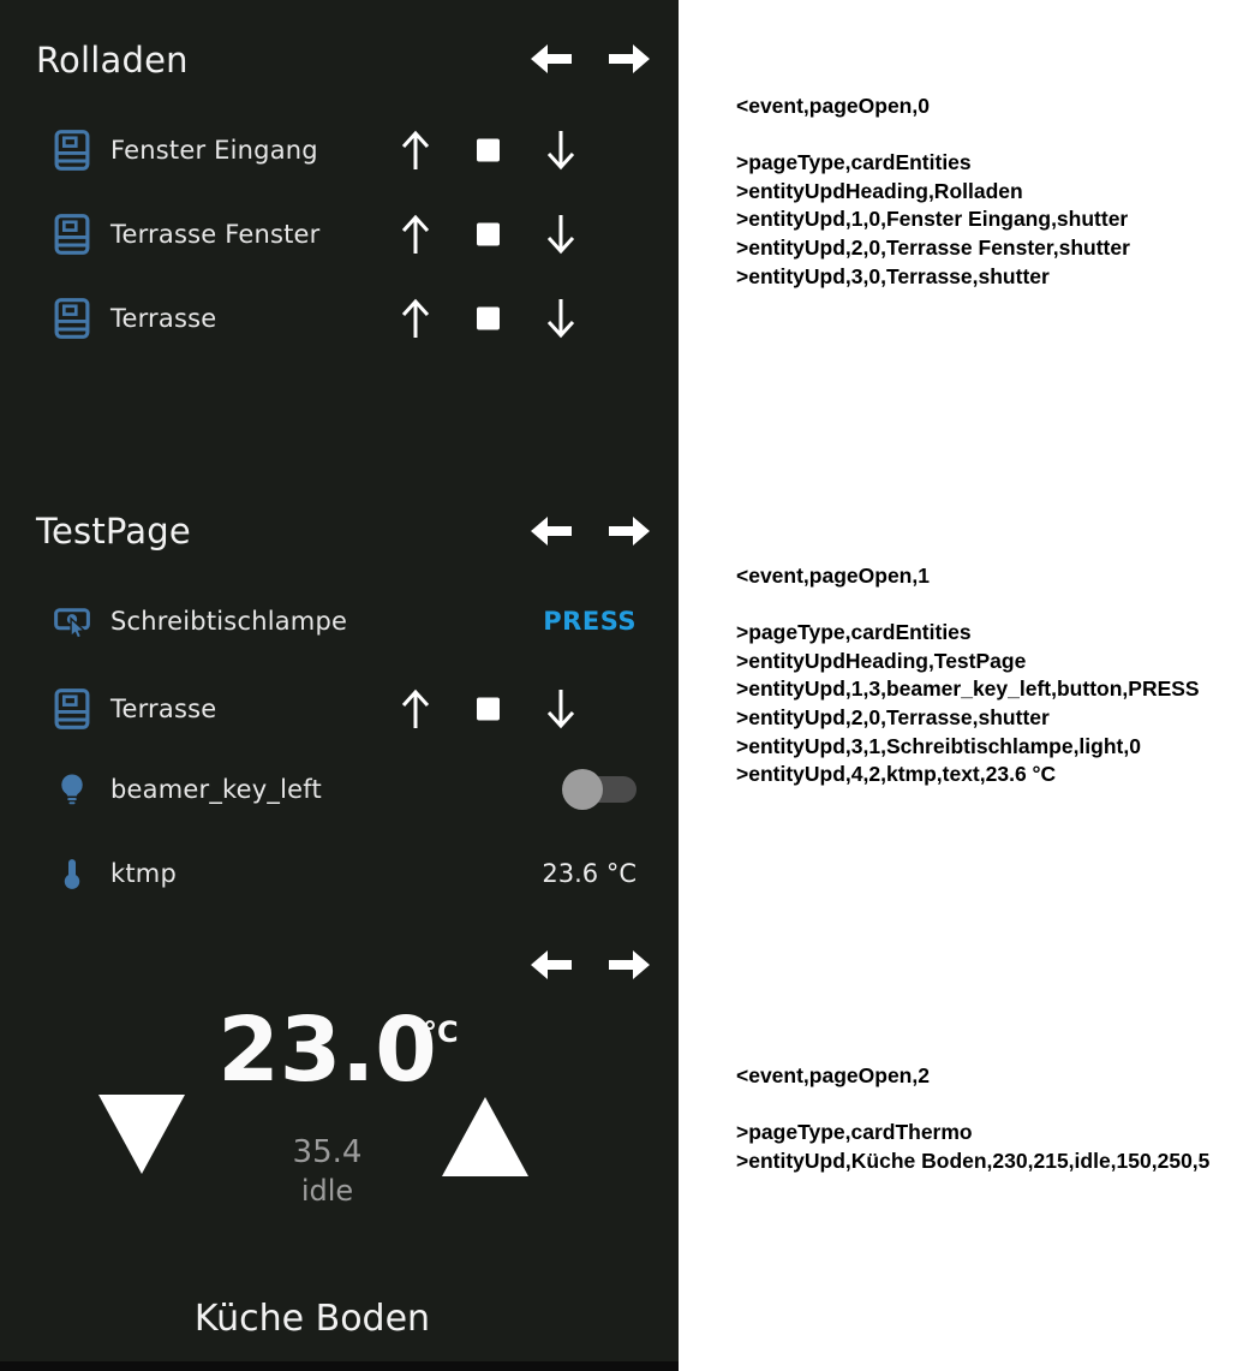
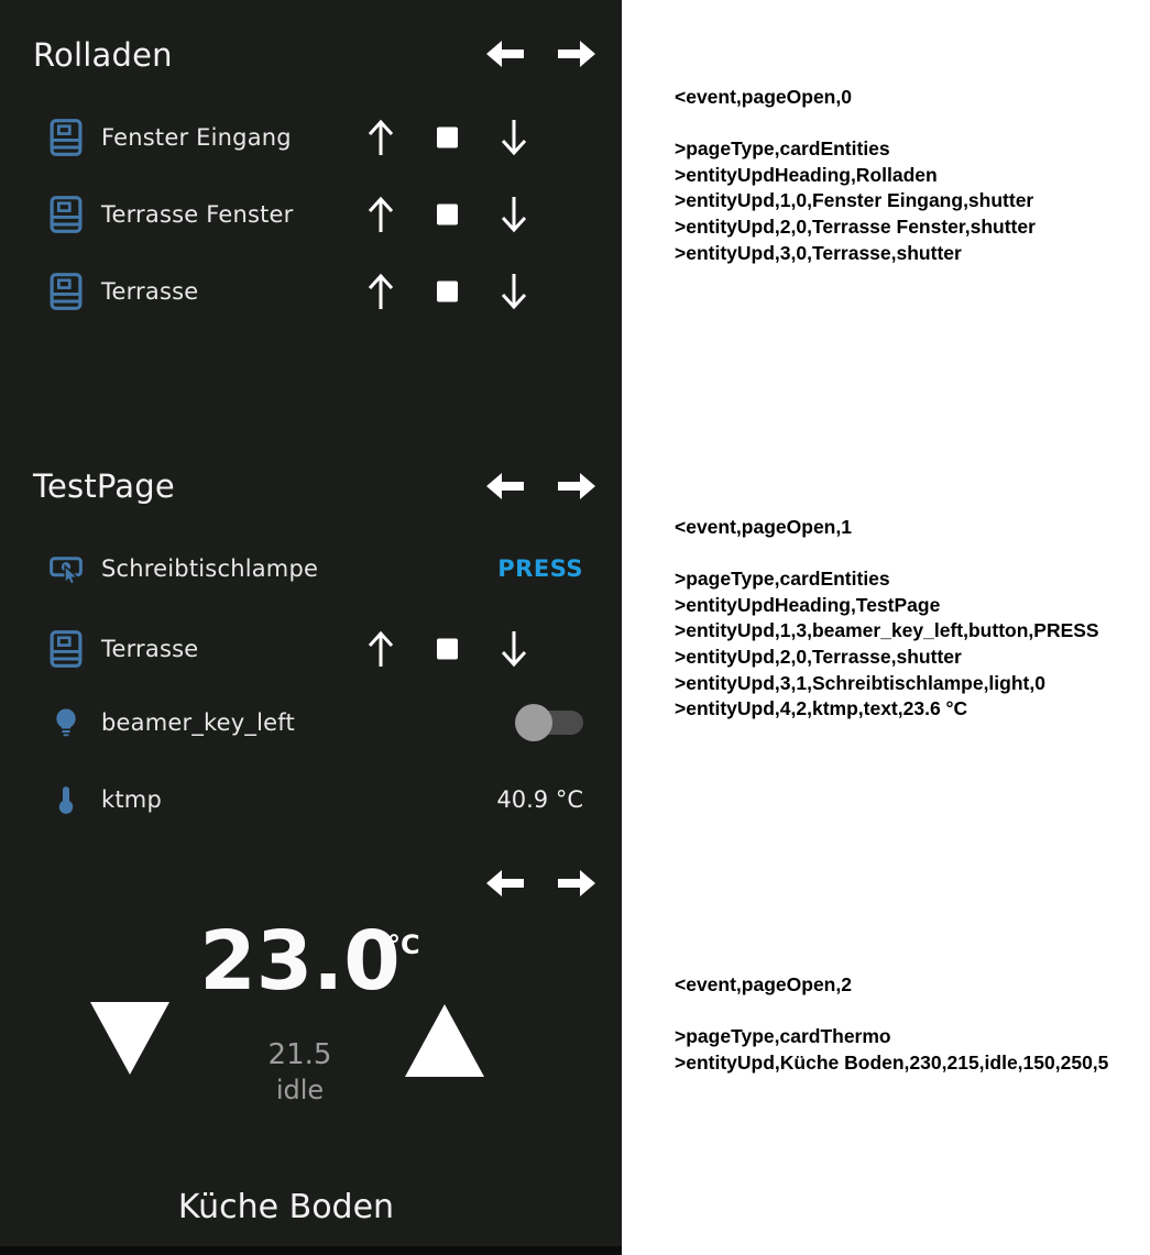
  Rolladen
  Fenster Eingang
  Terrasse Fenster
  Terrasse
  TestPage
  Schreibtischlampe
  PRESS
  Terrasse
  beamer_key_left
  ktmp
- 23.6 °C
+ 40.9 °C
  23.0
  °C
- 35.4
+ 21.5
  idle
  Küche Boden
  <event,pageOpen,0
  >pageType,cardEntities
  >entityUpdHeading,Rolladen
  >entityUpd,1,0,Fenster Eingang,shutter
  >entityUpd,2,0,Terrasse Fenster,shutter
  >entityUpd,3,0,Terrasse,shutter
  <event,pageOpen,1
  >pageType,cardEntities
  >entityUpdHeading,TestPage
  >entityUpd,1,3,beamer_key_left,button,PRESS
  >entityUpd,2,0,Terrasse,shutter
  >entityUpd,3,1,Schreibtischlampe,light,0
  >entityUpd,4,2,ktmp,text,23.6 °C
  <event,pageOpen,2
  >pageType,cardThermo
  >entityUpd,Küche Boden,230,215,idle,150,250,5
